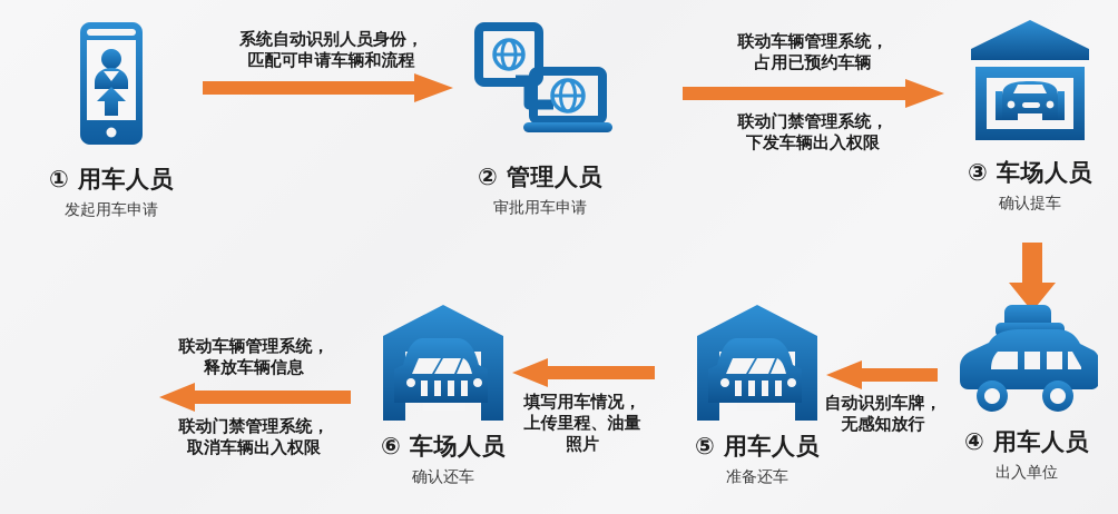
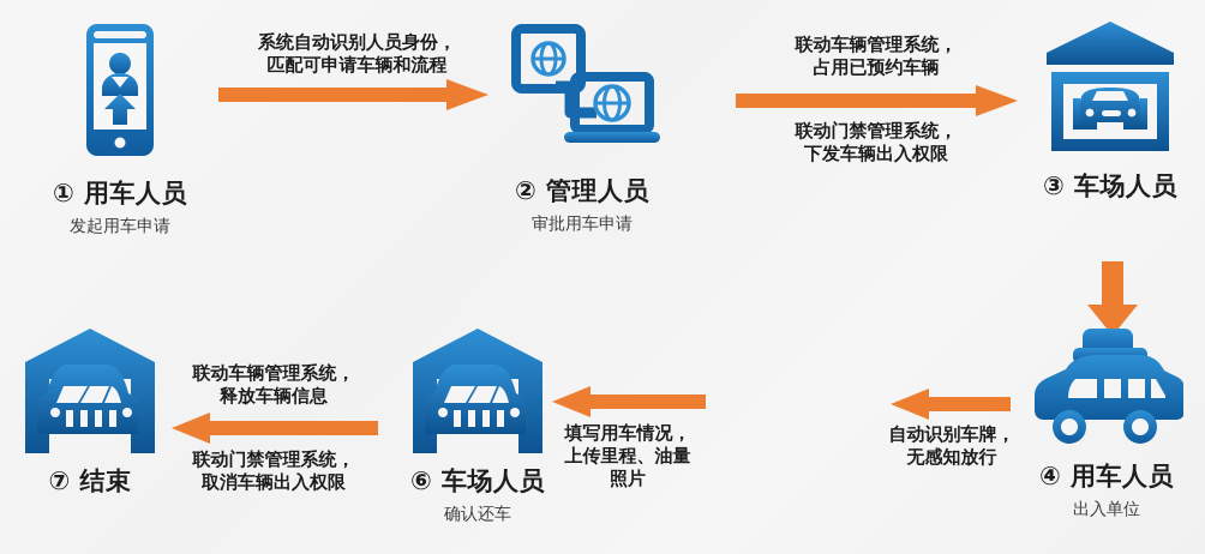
  ① 用车人员
  发起用车申请
  系统自动识别人员身份，
  匹配可申请车辆和流程
  ② 管理人员
  审批用车申请
  联动车辆管理系统，
  占用已预约车辆
  联动门禁管理系统，
  下发车辆出入权限
  ③ 车场人员
- 确认提车
  ④ 用车人员
  出入单位
  自动识别车牌，
  无感知放行
- ⑤ 用车人员
- 准备还车
  填写用车情况，
  上传里程、油量
  照片
  ⑥ 车场人员
  确认还车
  联动车辆管理系统，
  释放车辆信息
  联动门禁管理系统，
  取消车辆出入权限
+ ⑦ 结束
